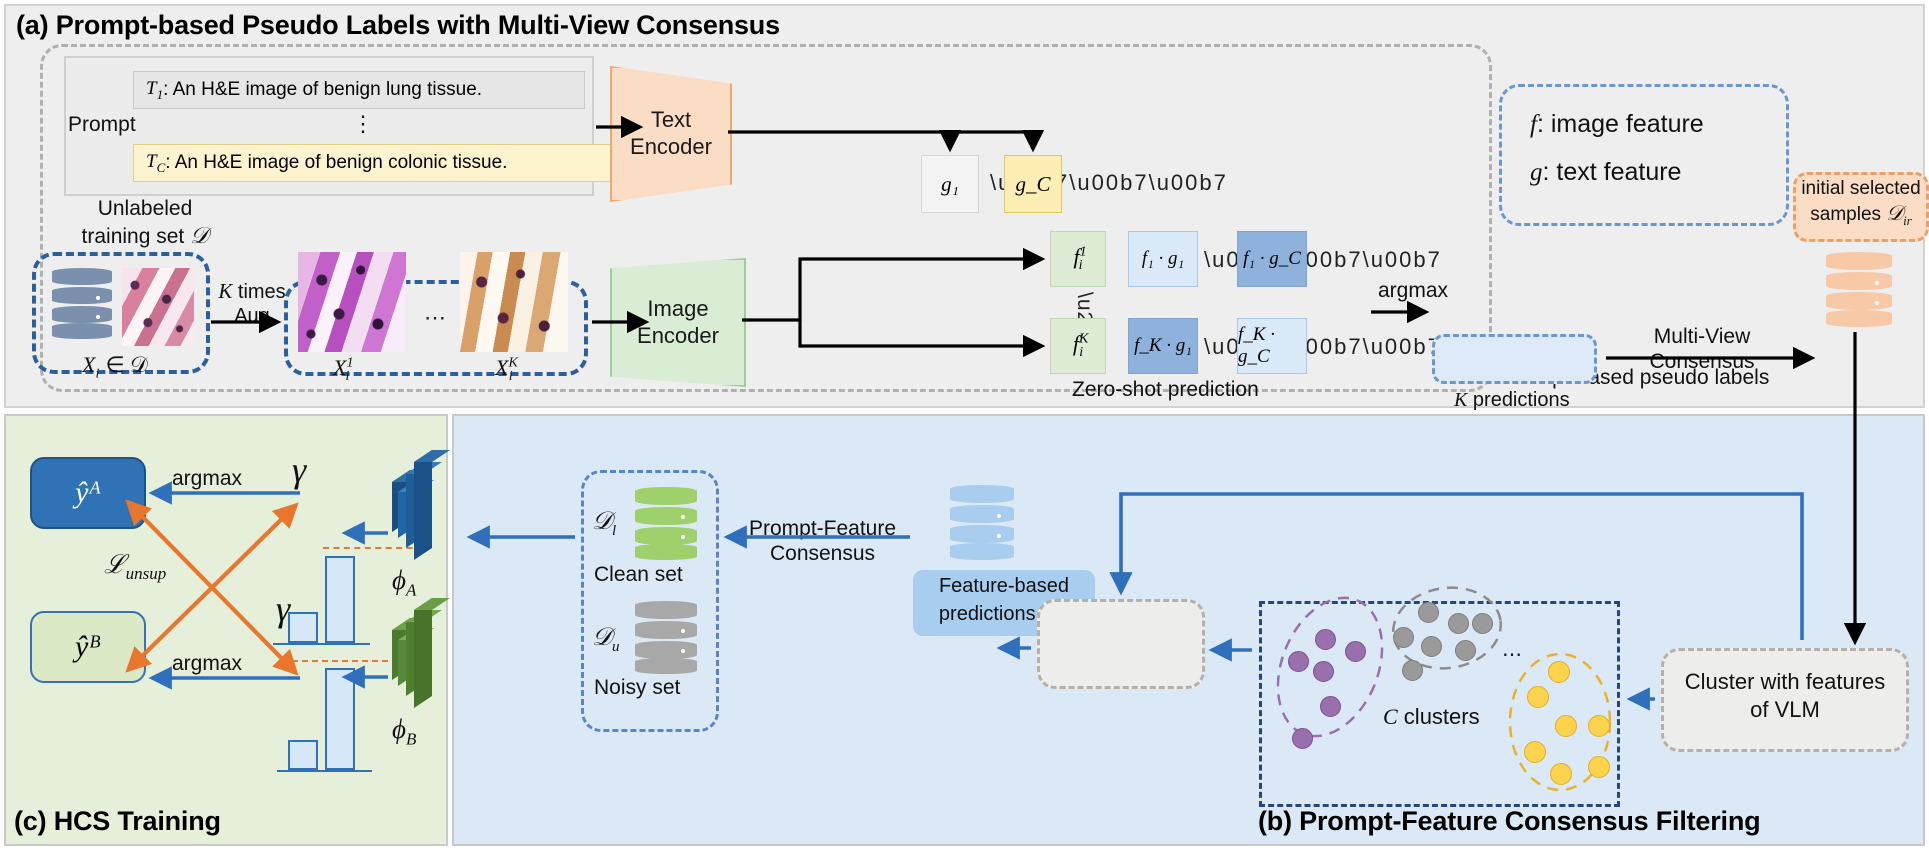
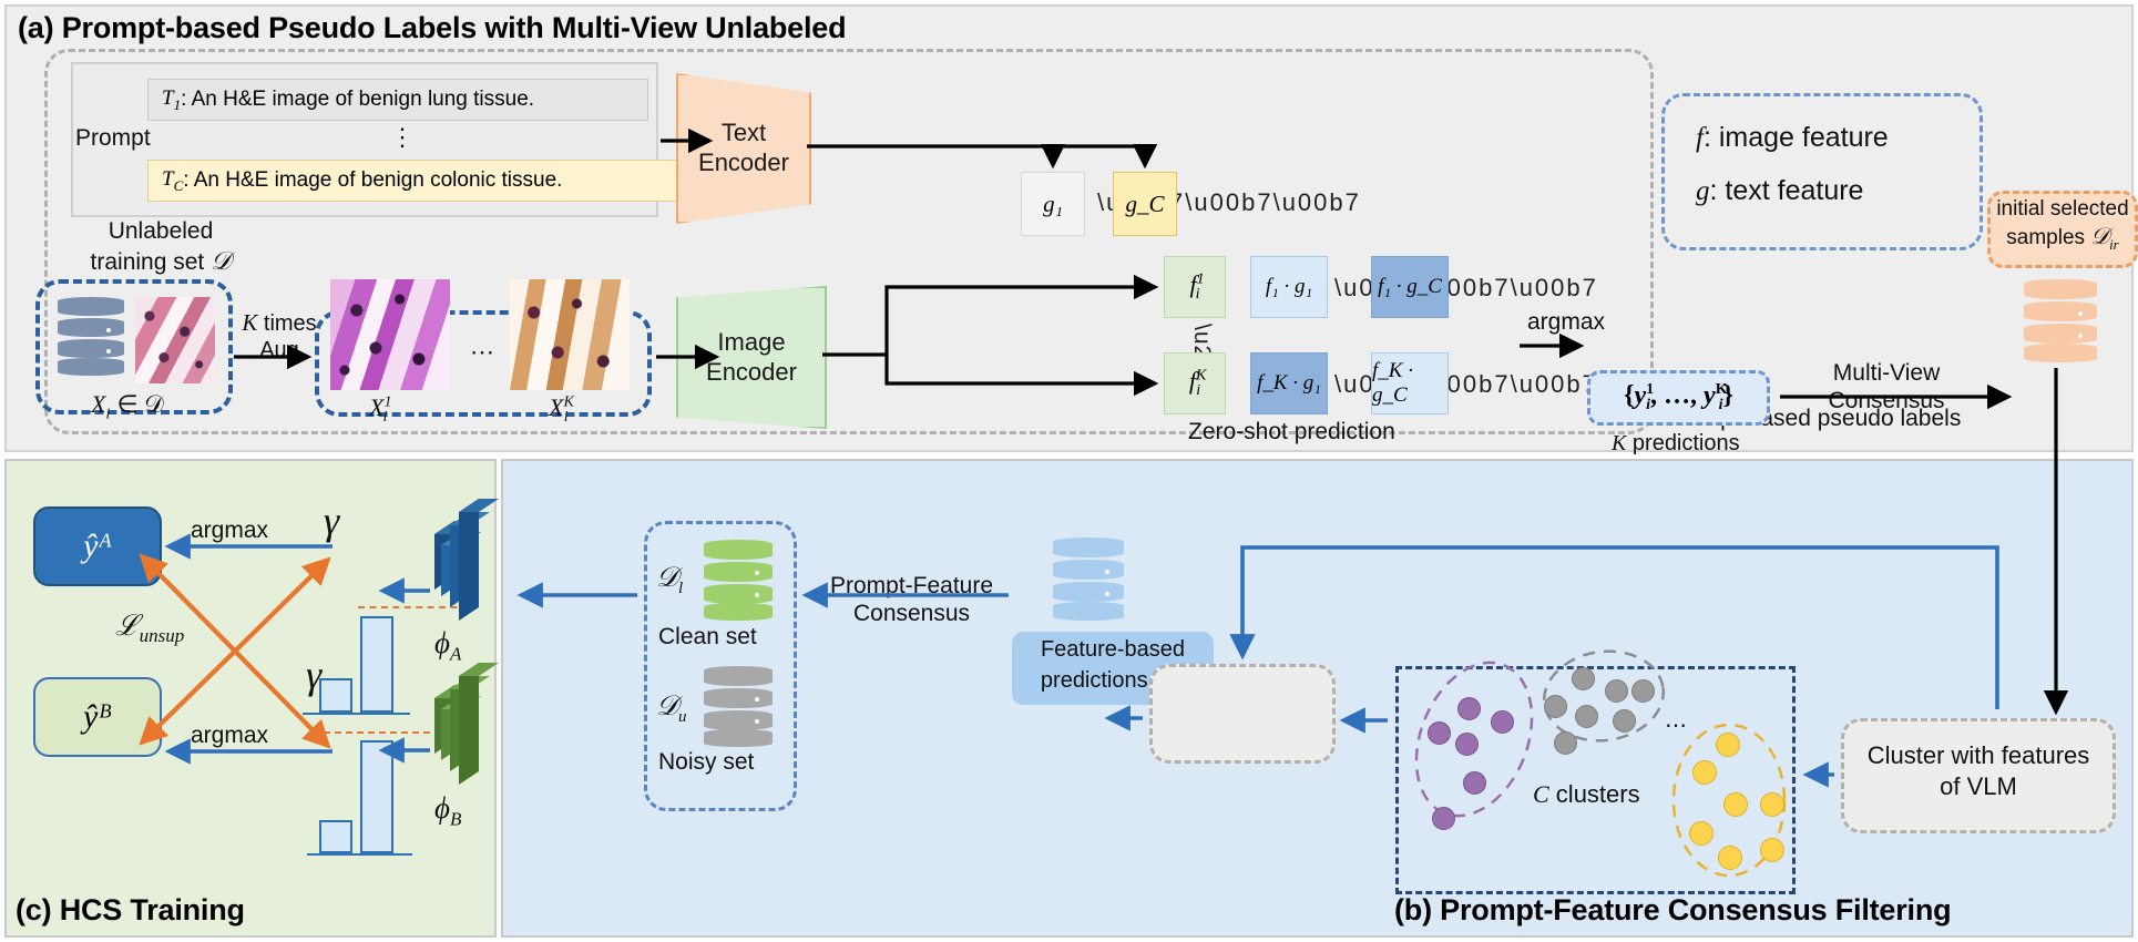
- (a) Prompt-based Pseudo Labels with Multi-View Consensus
+ (a) Prompt-based Pseudo Labels with Multi-View Unlabeled
  Prompt
  T1
  : An H&E image of benign lung tissue.
  ⋮
  TC
  : An H&E image of benign colonic tissue.
  Text
  Encoder
  Image
  Encoder
  Unlabeled
  training set 𝒟
  Xi ∈ 𝒟
  K times
  Aug
  ⋯
  X1i
  XKi
  g₁
  \7\u00b7\u00b7
  g_C
  f1i
  fKi
  f₁ · g₁
  \u000b7\u00b7
  f₁ · g_C
  f_K · g₁
  f_K · g_C
  Zero-shot prediction
  argmax
+ {y1i, …, yKi}
  K predictions
  Multi-View
  Consensus
  f: image feature
  g: text feature
  initial selected
  samples 𝒟ir
  (c) HCS Training
  ŷᴬ
  ŷᴮ
  argmax
  argmax
  ℒunsup
  γ
  γ
  ϕA
  ϕB
  (b) Prompt-Feature Consensus Filtering
  𝒟l
  Clean set
  𝒟u
  Noisy set
  Prompt-Feature
  Consensus
  Feature-based
  predictions
  C clusters
  ⋯
  Cluster with features
  of VLM
